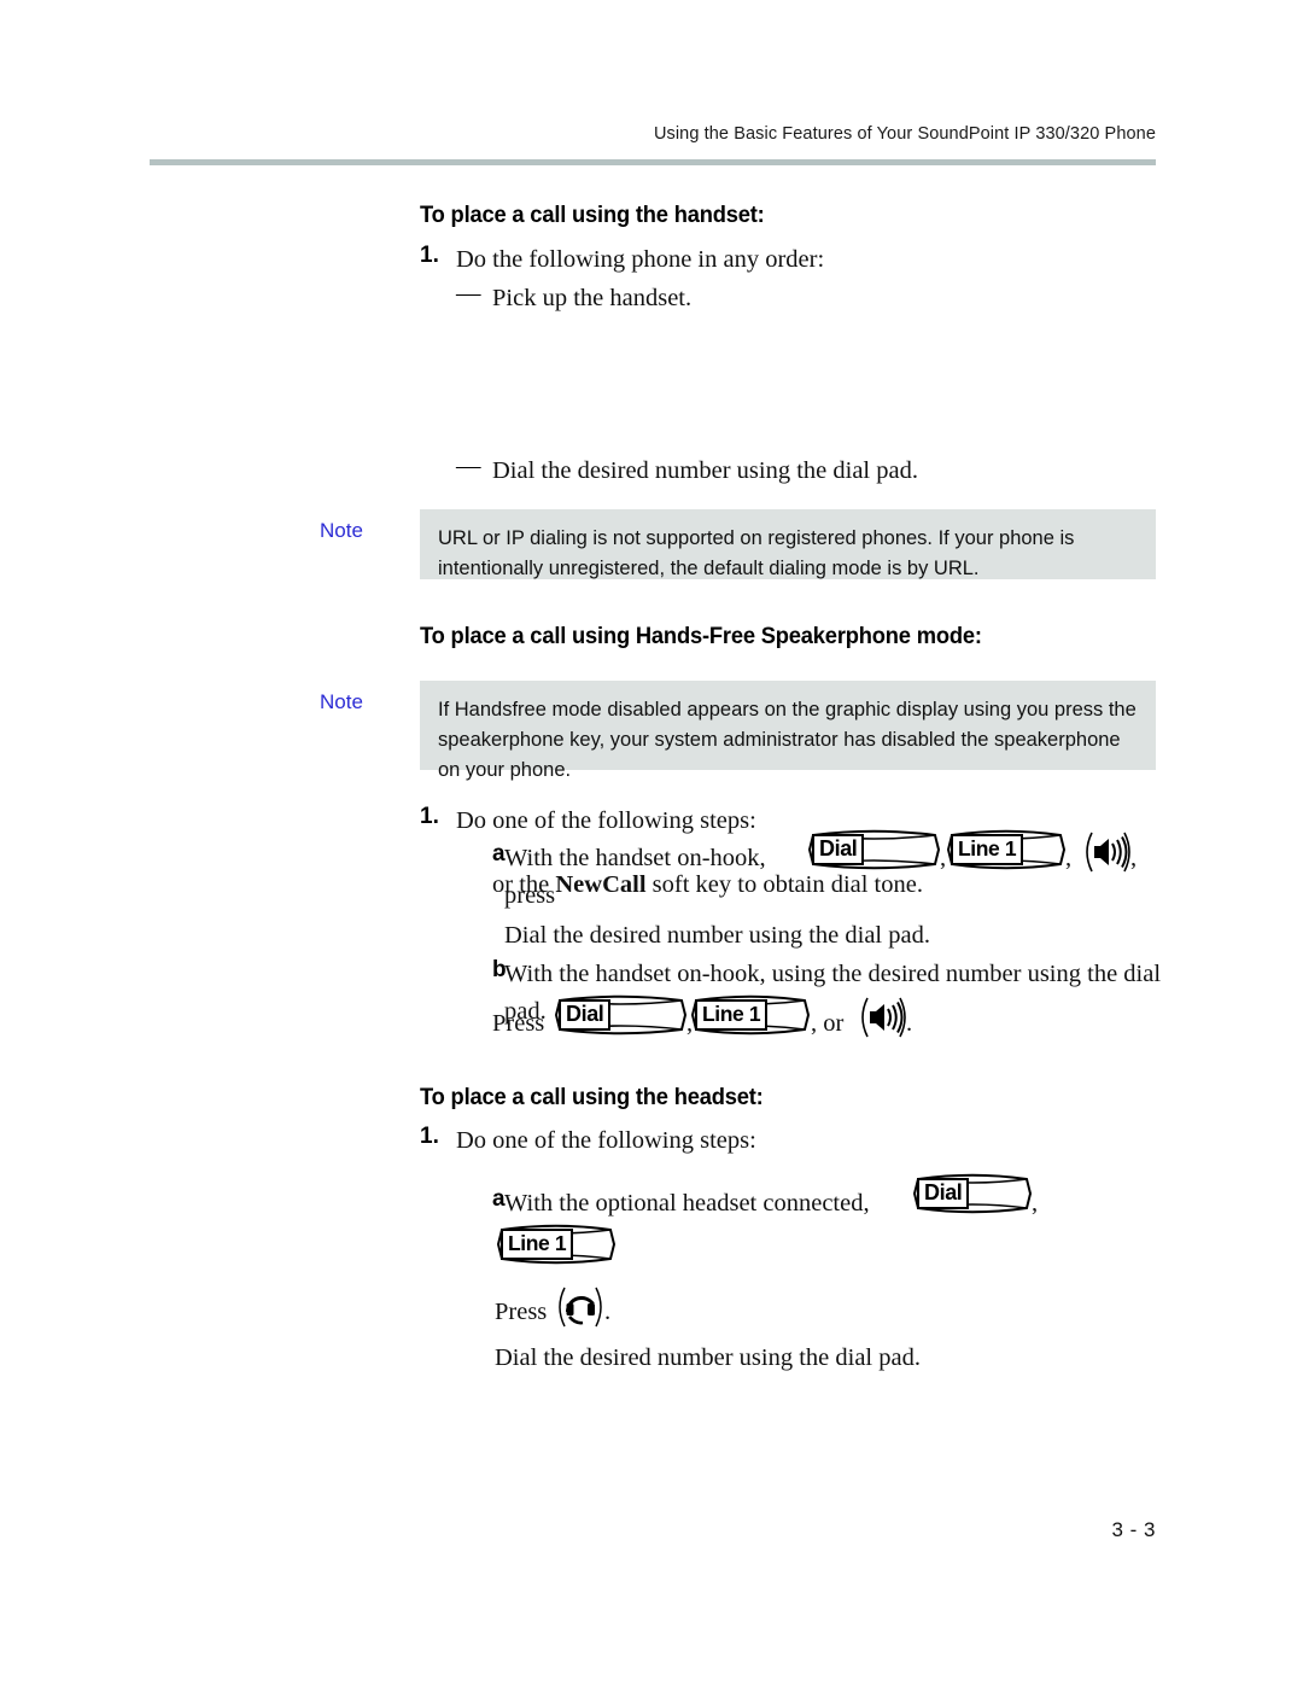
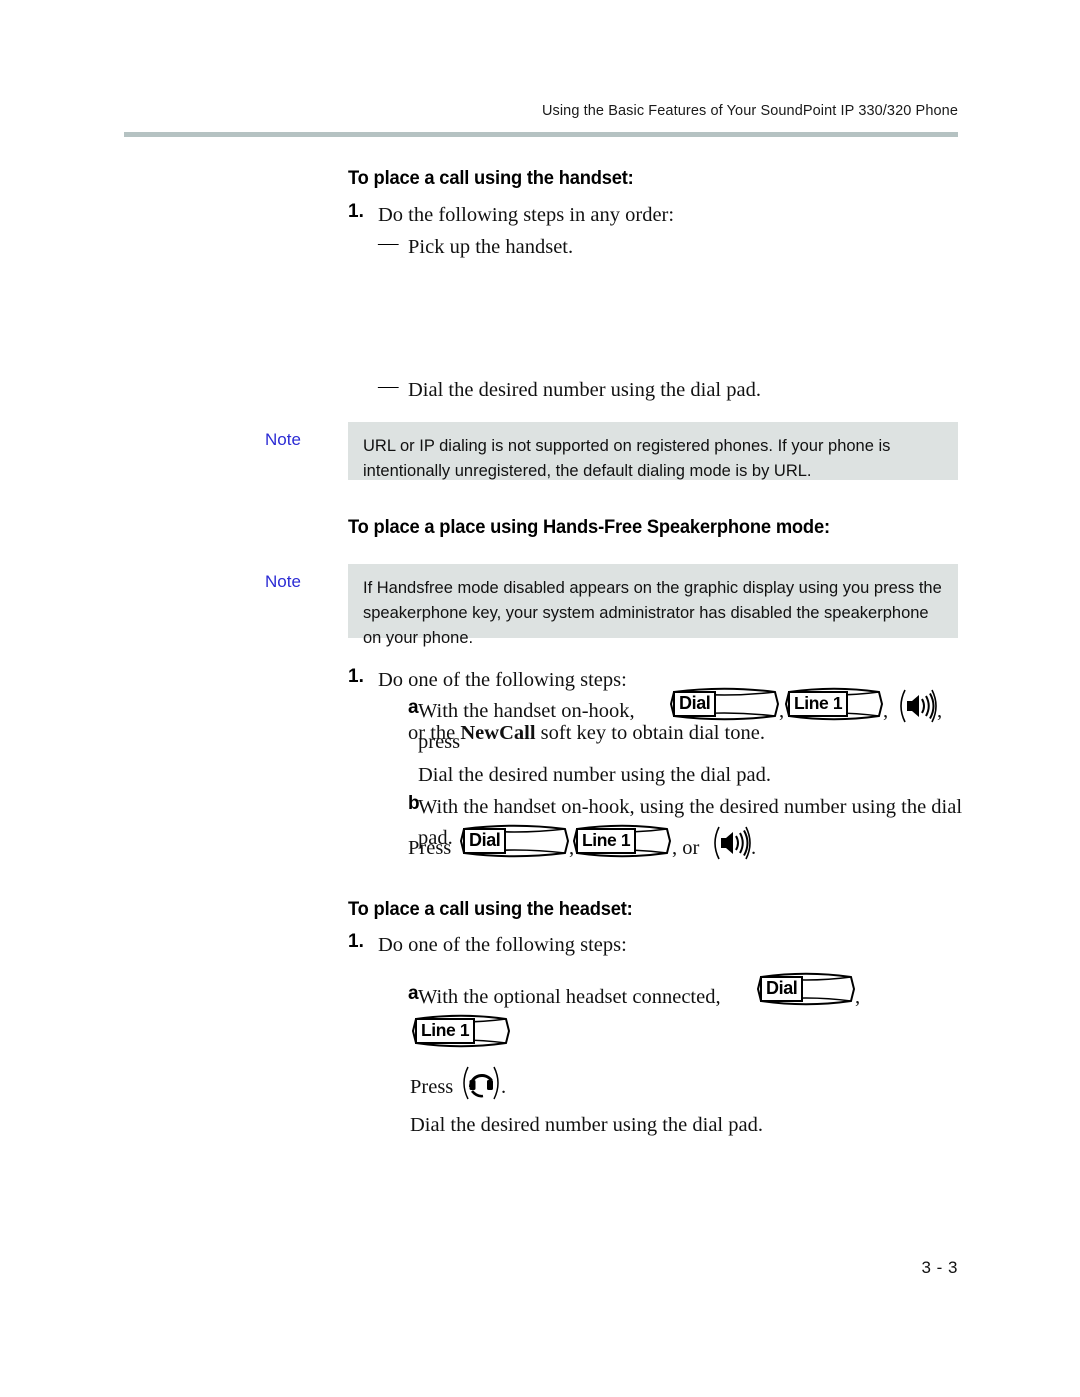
  Using the Basic Features of Your SoundPoint IP 330/320 Phone
  To place a call using the handset:
  1.
- Do the following phone in any order:
+ Do the following steps in any order:
  —
  Pick up the handset.
  —
  Dial the desired number using the dial pad.
  Note
  URL or IP dialing is not supported on registered phones. If your phone is intentionally unregistered, the default dialing mode is by URL.
- To place a call using Hands-Free Speakerphone mode:
+ To place a place using Hands-Free Speakerphone mode:
  Note
  If Handsfree mode disabled appears on the graphic display using you press the speakerphone key, your system administrator has disabled the speakerphone on your phone.
  1.
  Do one of the following steps:
  a
  With the handset on-hook, press
  Dial
  ,
  Line 1
  ,
  ,
  or the NewCall soft key to obtain dial tone.
  Dial the desired number using the dial pad.
  b
  With the handset on-hook, using the desired number using the dial pad.
  Press
  Dial
  ,
  Line 1
  , or
  .
  To place a call using the headset:
  1.
  Do one of the following steps:
  a
  With the optional headset connected,
  Dial
  ,
  Line 1
  Press
  .
  Dial the desired number using the dial pad.
  3 - 3
